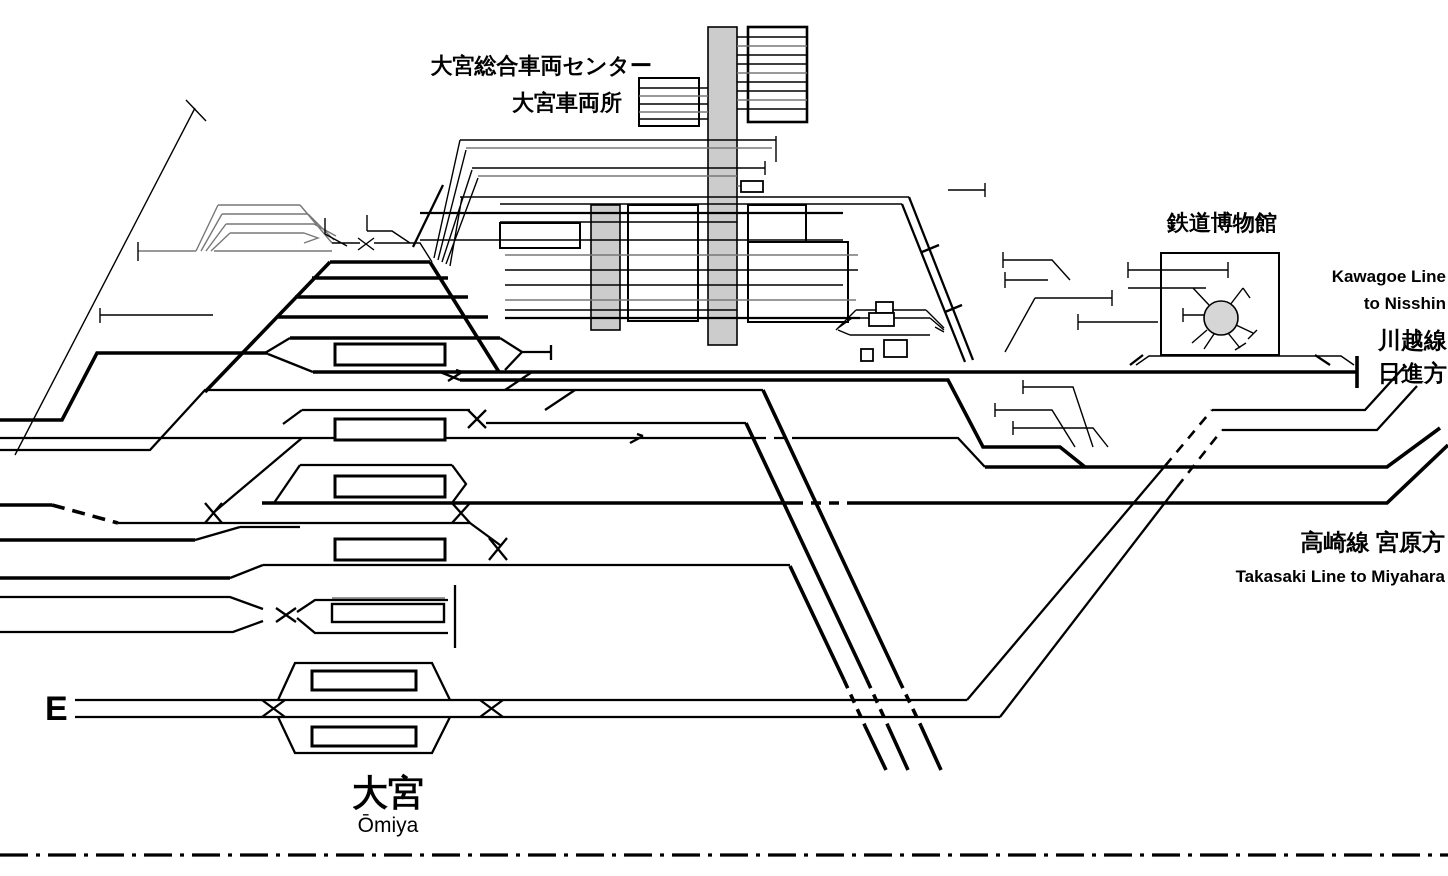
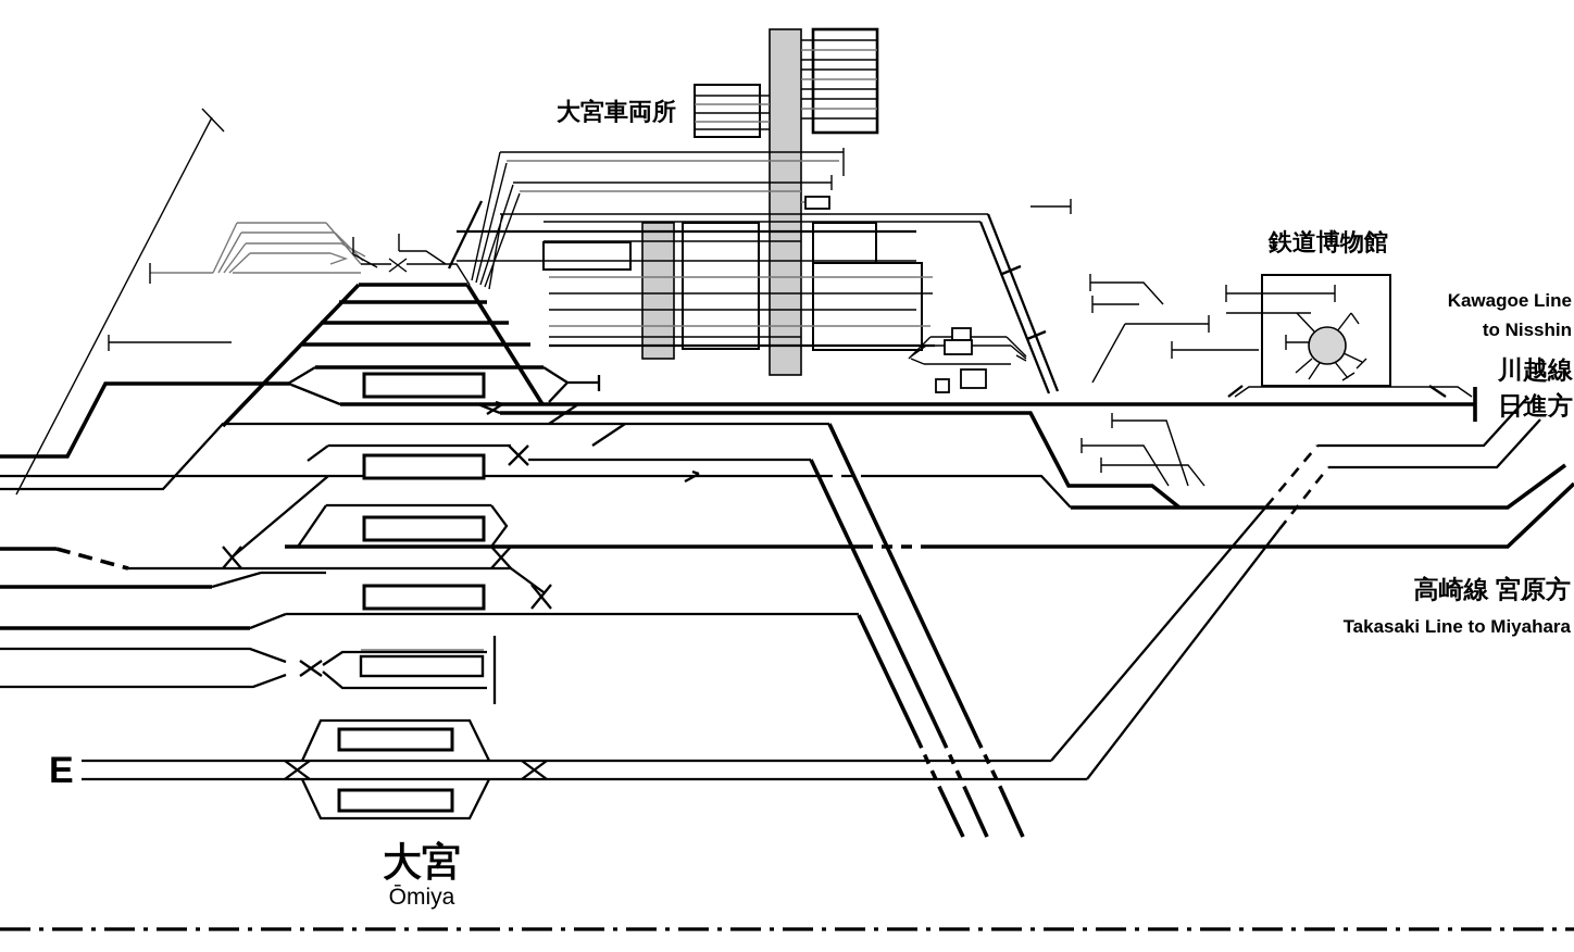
- 大宮総合車両センター
  大宮車両所
  鉄道博物館
  Kawagoe Line
  to Nisshin
  川越線
  日進方
  高崎線 宮原方
  Takasaki Line to Miyahara
  大宮
  Ōmiya
  E
